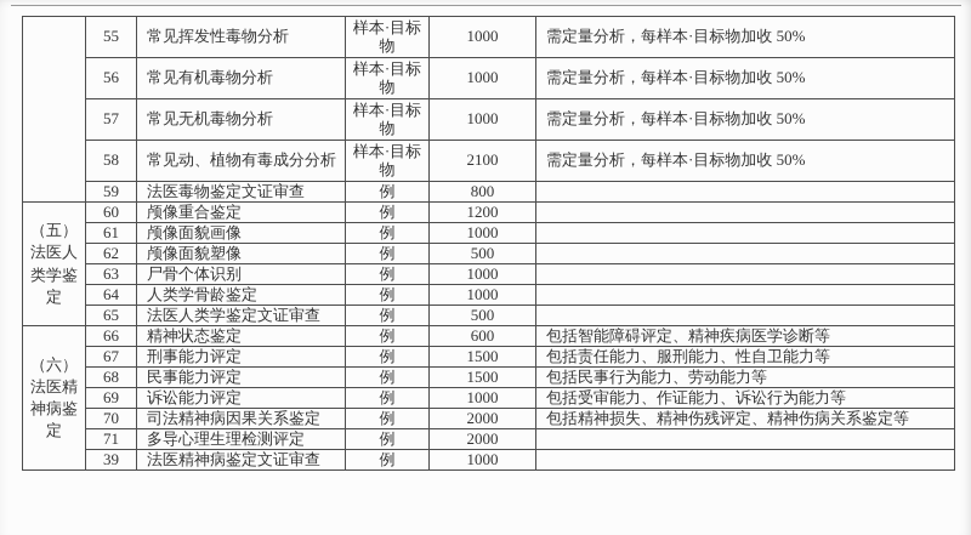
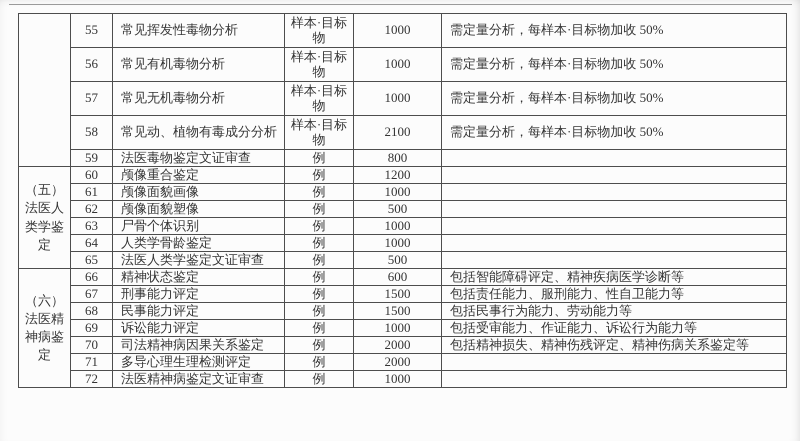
  	55	常见挥发性毒物分析	样本·目标物	1000	需定量分析，每样本·目标物加收 50%
  56	常见有机毒物分析	样本·目标物	1000	需定量分析，每样本·目标物加收 50%
  57	常见无机毒物分析	样本·目标物	1000	需定量分析，每样本·目标物加收 50%
  58	常见动、植物有毒成分分析	样本·目标物	2100	需定量分析，每样本·目标物加收 50%
  59	法医毒物鉴定文证审查	例	800
  （五）法医人类学鉴定	60	颅像重合鉴定	例	1200
  61	颅像面貌画像	例	1000
  62	颅像面貌塑像	例	500
  63	尸骨个体识别	例	1000
  64	人类学骨龄鉴定	例	1000
  65	法医人类学鉴定文证审查	例	500
  （六）法医精神病鉴定	66	精神状态鉴定	例	600	包括智能障碍评定、精神疾病医学诊断等
  67	刑事能力评定	例	1500	包括责任能力、服刑能力、性自卫能力等
  68	民事能力评定	例	1500	包括民事行为能力、劳动能力等
  69	诉讼能力评定	例	1000	包括受审能力、作证能力、诉讼行为能力等
  70	司法精神病因果关系鉴定	例	2000	包括精神损失、精神伤残评定、精神伤病关系鉴定等
  71	多导心理生理检测评定	例	2000
- 39	法医精神病鉴定文证审查	例	1000
+ 72	法医精神病鉴定文证审查	例	1000
